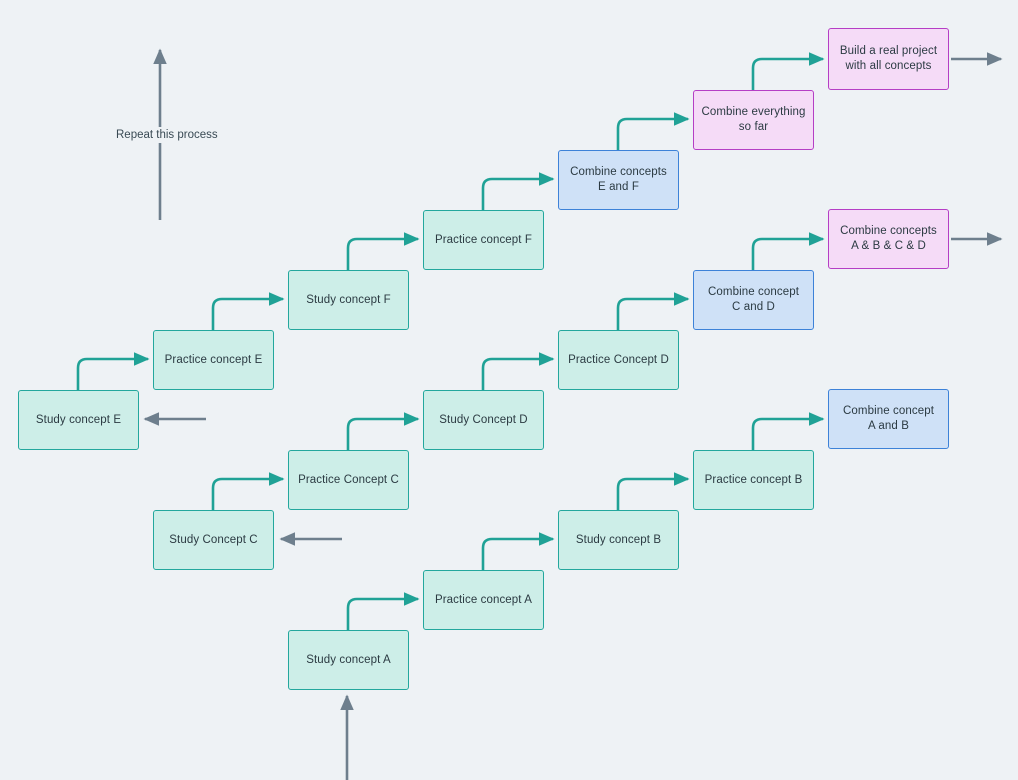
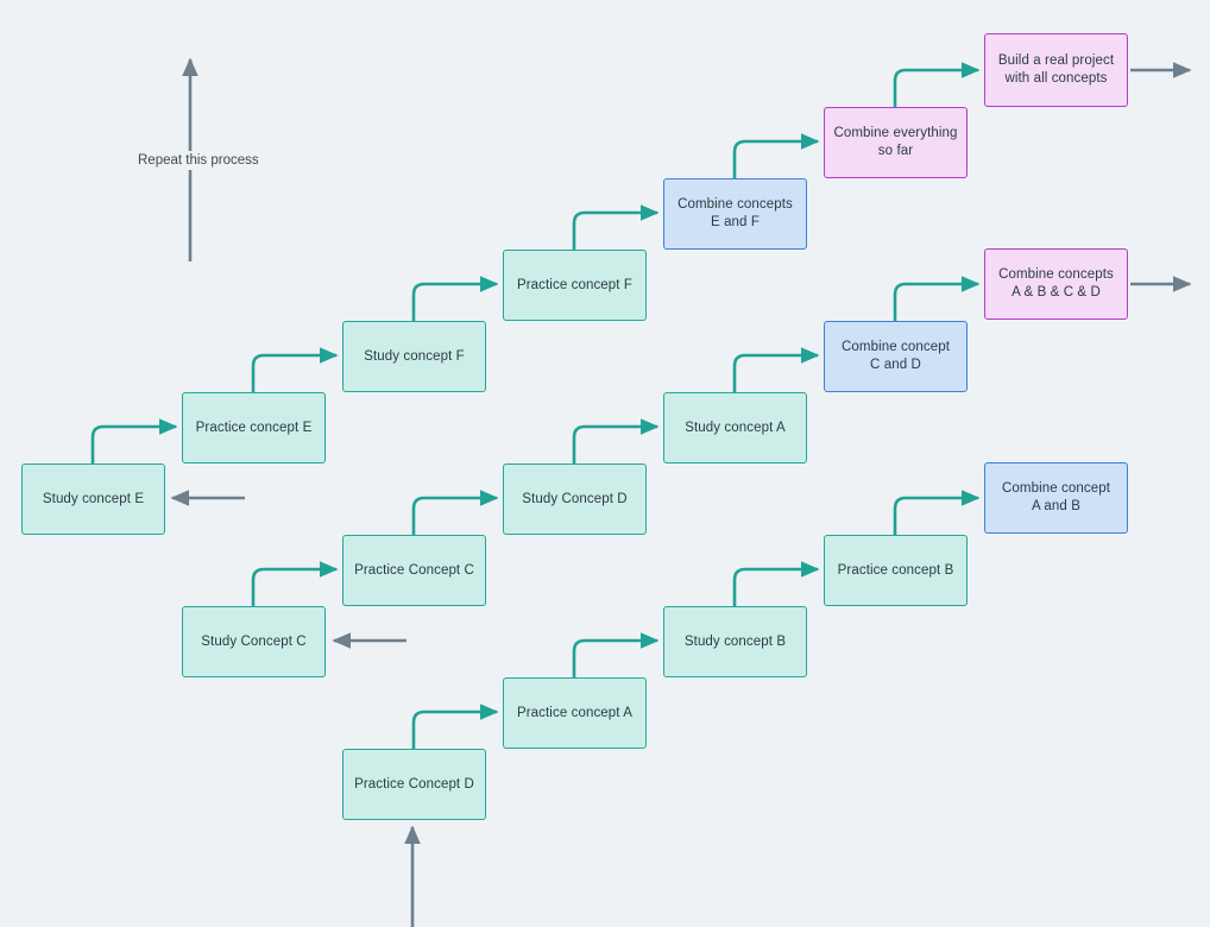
  Repeat this process
  Build a real project
  with all concepts
  Combine everything
  so far
  Combine concepts
  E and F
  Practice concept F
  Combine concepts
  A & B & C & D
  Study concept F
  Combine concept
  C and D
  Practice concept E
- Practice Concept D
+ Study concept A
  Study concept E
  Study Concept D
  Combine concept
  A and B
  Practice Concept C
  Practice concept B
  Study Concept C
  Study concept B
  Practice concept A
- Study concept A
+ Practice Concept D
